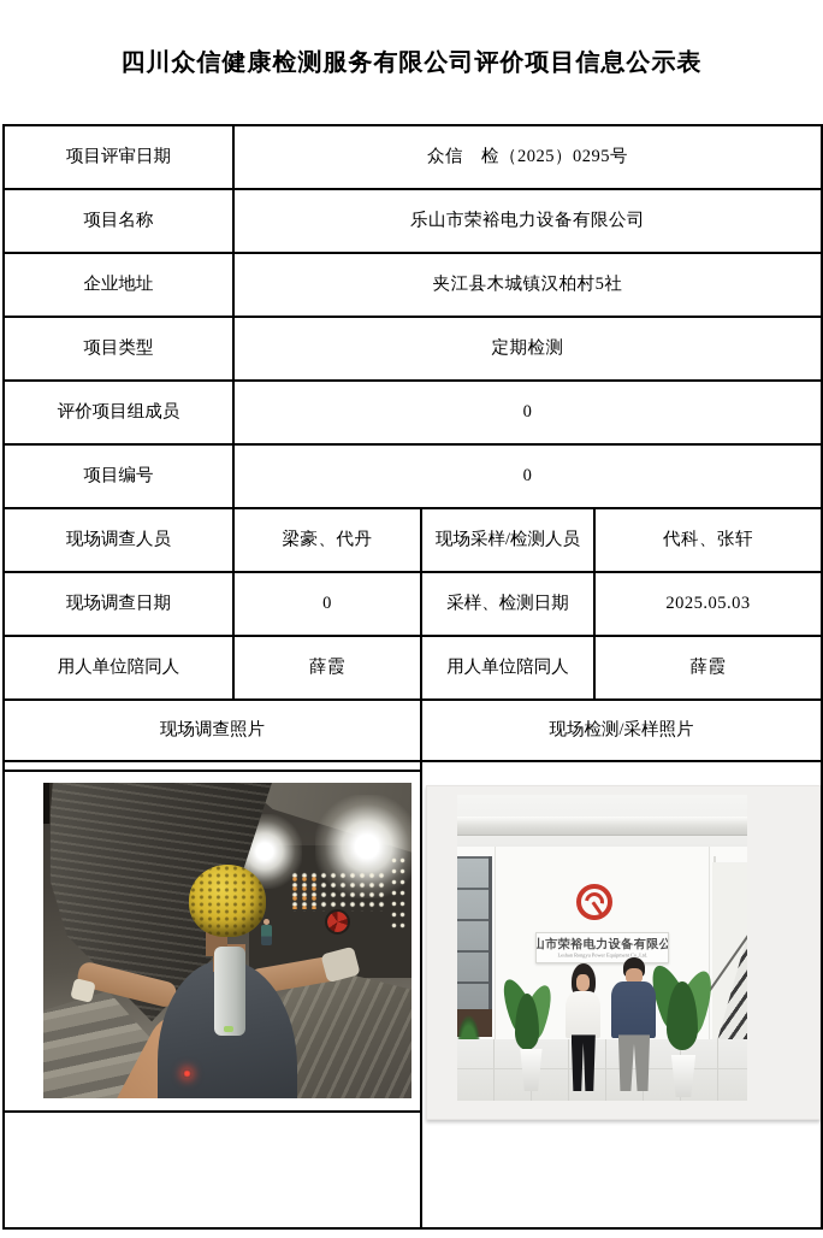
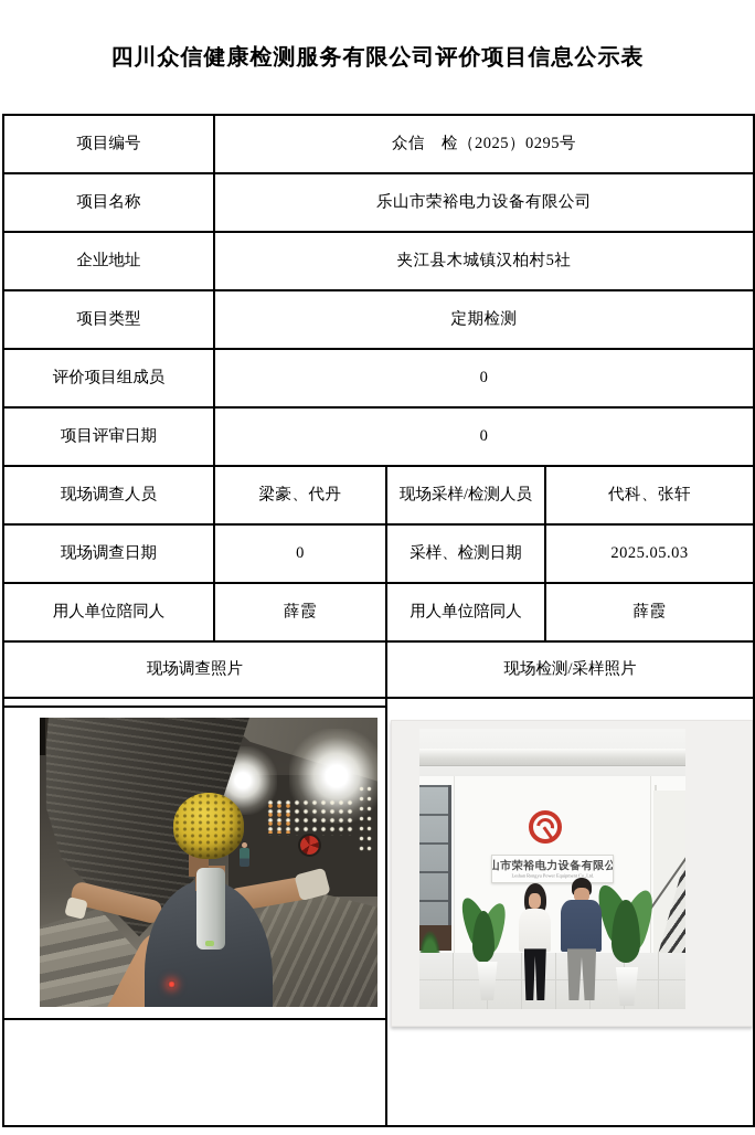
  四川众信健康检测服务有限公司评价项目信息公示表
- 项目评审日期	众信 检（2025）0295号
+ 项目编号	众信 检（2025）0295号
  项目名称	乐山市荣裕电力设备有限公司
  企业地址	夹江县木城镇汉柏村5社
  项目类型	定期检测
  评价项目组成员	0
- 项目编号	0
+ 项目评审日期	0
  现场调查人员	梁豪、代丹	现场采样/检测人员	代科、张轩
  现场调查日期	0	采样、检测日期	2025.05.03
  用人单位陪同人	薛霞	用人单位陪同人	薛霞
  现场调查照片	现场检测/采样照片
